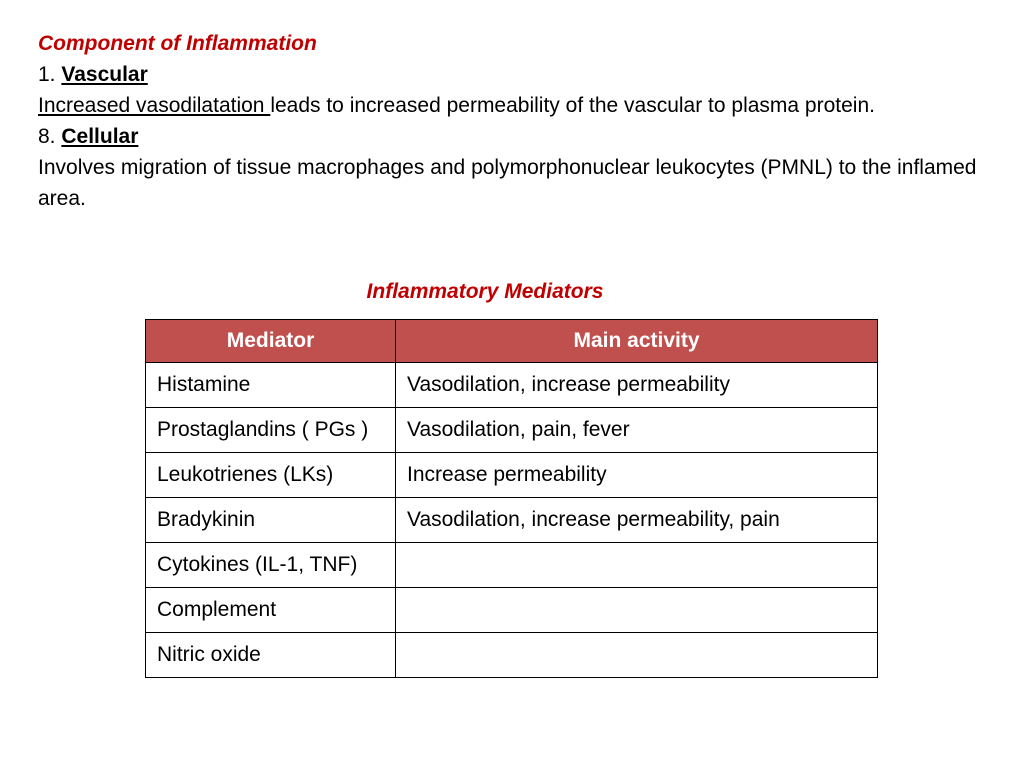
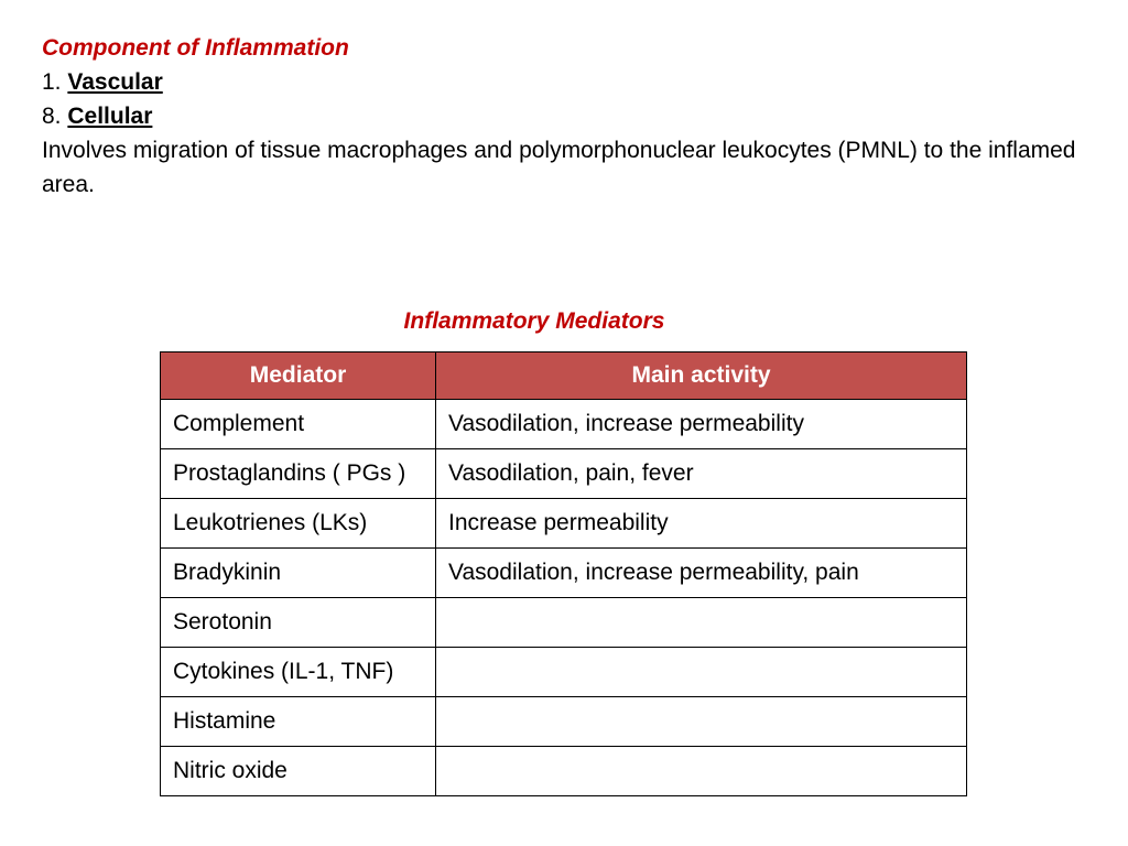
  Component of Inflammation
  1. Vascular
- Increased vasodilatation leads to increased permeability of the vascular to plasma protein.
  8. Cellular
  Involves migration of tissue macrophages and polymorphonuclear leukocytes (PMNL) to the inflamed area.
  Inflammatory Mediators
  Mediator	Main activity
- Histamine	Vasodilation, increase permeability
+ Complement	Vasodilation, increase permeability
  Prostaglandins ( PGs )	Vasodilation, pain, fever
  Leukotrienes (LKs)	Increase permeability
  Bradykinin	Vasodilation, increase permeability, pain
+ Serotonin
  Cytokines (IL-1, TNF)
- Complement
+ Histamine
  Nitric oxide
